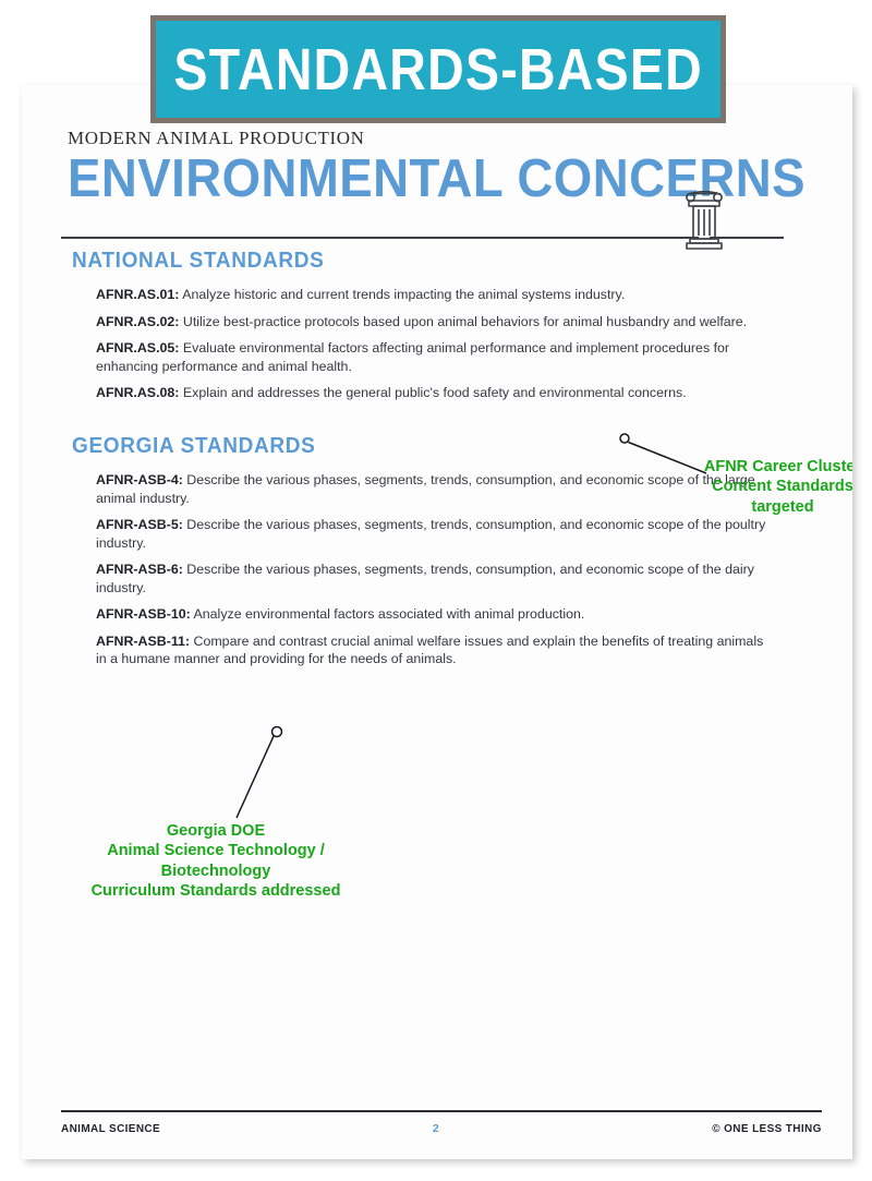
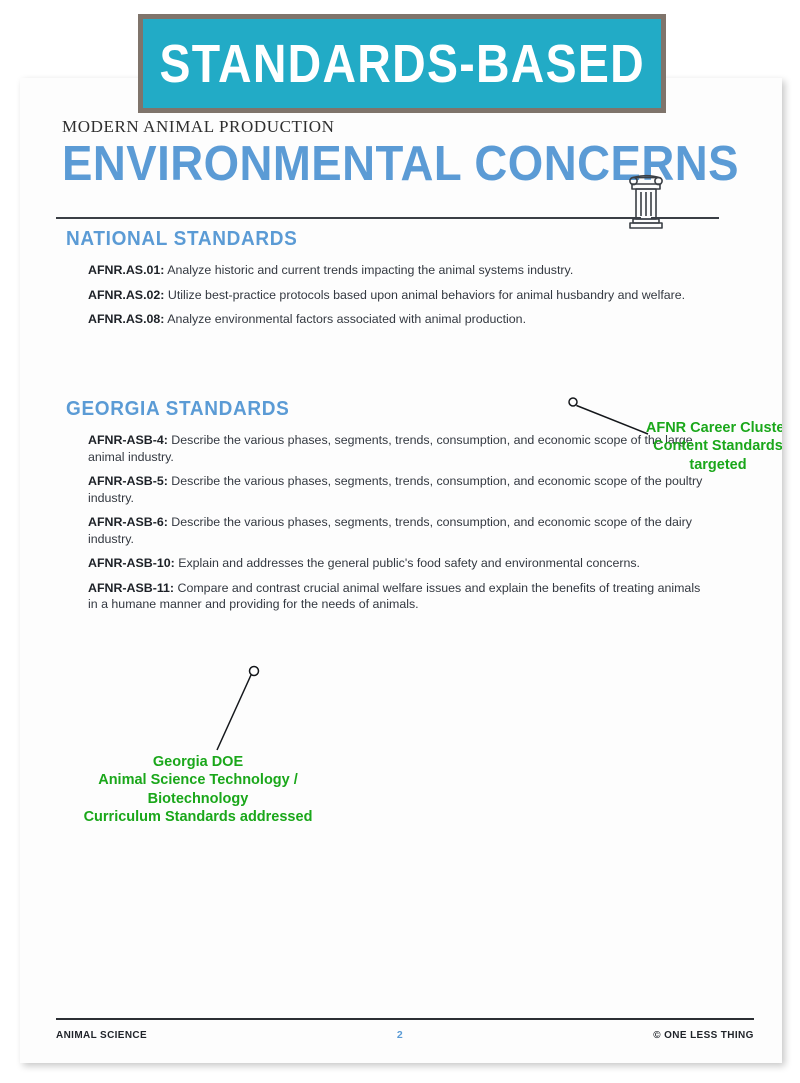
  MODERN ANIMAL PRODUCTION
  ENVIRONMENTAL CONCERNS
  NATIONAL STANDARDS
  AFNR.AS.01: Analyze historic and current trends impacting the animal systems industry.
  AFNR.AS.02: Utilize best-practice protocols based upon animal behaviors for animal husbandry and welfare.
- AFNR.AS.05: Evaluate environmental factors affecting animal performance and implement procedures for enhancing performance and animal health.
- AFNR.AS.08: Explain and addresses the general public's food safety and environmental concerns.
+ AFNR.AS.08: Analyze environmental factors associated with animal production.
  GEORGIA STANDARDS
  AFNR-ASB-4: Describe the various phases, segments, trends, consumption, and economic scope of the large animal industry.
  AFNR-ASB-5: Describe the various phases, segments, trends, consumption, and economic scope of the poultry industry.
  AFNR-ASB-6: Describe the various phases, segments, trends, consumption, and economic scope of the dairy industry.
- AFNR-ASB-10: Analyze environmental factors associated with animal production.
+ AFNR-ASB-10: Explain and addresses the general public's food safety and environmental concerns.
  AFNR-ASB-11: Compare and contrast crucial animal welfare issues and explain the benefits of treating animals in a humane manner and providing for the needs of animals.
  AFNR Career Cluste
  Content Standards
  targeted
  Georgia DOE
  Animal Science Technology / Biotechnology
  Curriculum Standards addressed
  ANIMAL SCIENCE
  2
  © ONE LESS THING
  STANDARDS-BASED
